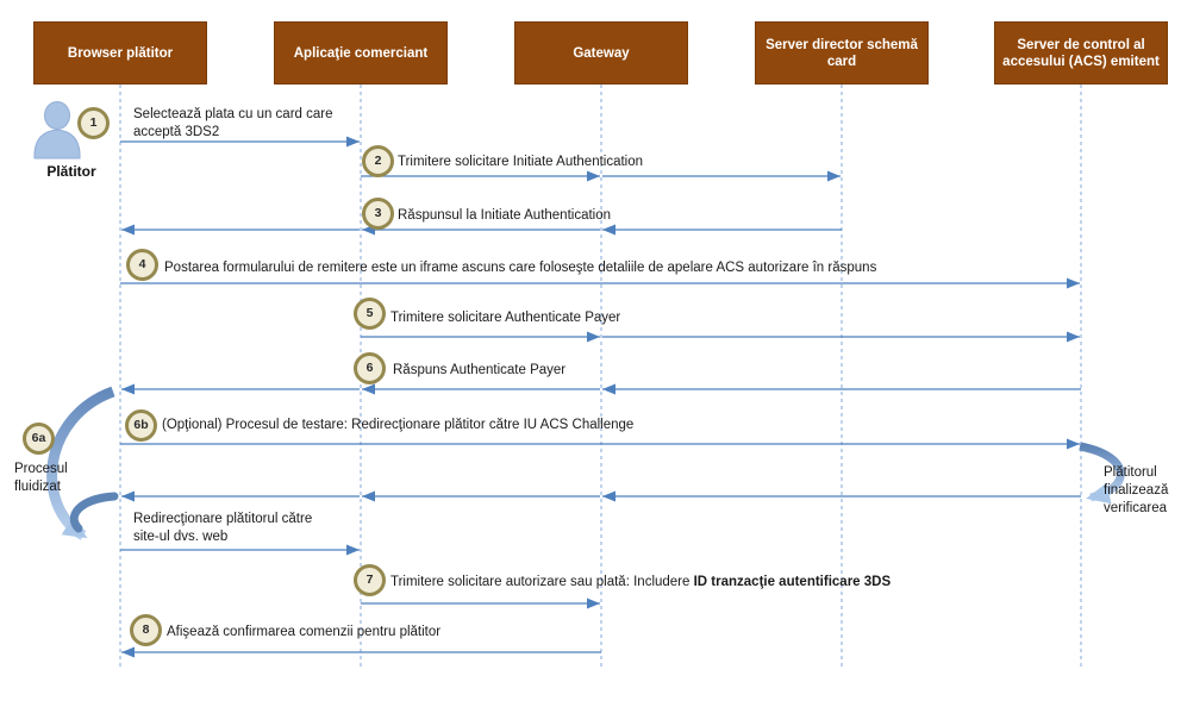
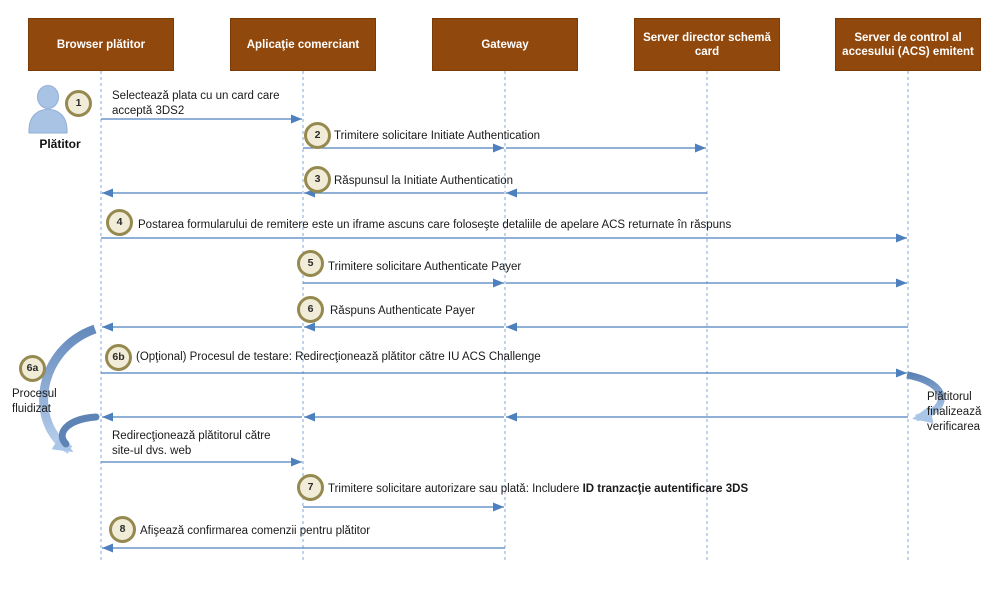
  Browser plătitor
  Aplicaţie comerciant
  Gateway
  Server director schemă card
  Server de control al accesului (ACS) emitent
  Plătitor
  1
  2
  3
  4
  5
  6
  6b
  6a
  7
  8
  Selectează plata cu un card care acceptă 3DS2
  Trimitere solicitare Initiate Authentication
  Răspunsul la Initiate Authentication
- Postarea formularului de remitere este un iframe ascuns care foloseşte detaliile de apelare ACS autorizare în răspuns
+ Postarea formularului de remitere este un iframe ascuns care foloseşte detaliile de apelare ACS returnate în răspuns
  Trimitere solicitare Authenticate Payer
  Răspuns Authenticate Payer
- (Opţional) Procesul de testare: Redirecţionare plătitor către IU ACS Challenge
+ (Opţional) Procesul de testare: Redirecţionează plătitor către IU ACS Challenge
  Procesul fluidizat
  Plătitorul finalizează verificarea
- Redirecţionare plătitorul către site-ul dvs. web
+ Redirecţionează plătitorul către site-ul dvs. web
  Trimitere solicitare autorizare sau plată: Includere ID tranzacţie autentificare 3DS
  Afişează confirmarea comenzii pentru plătitor
